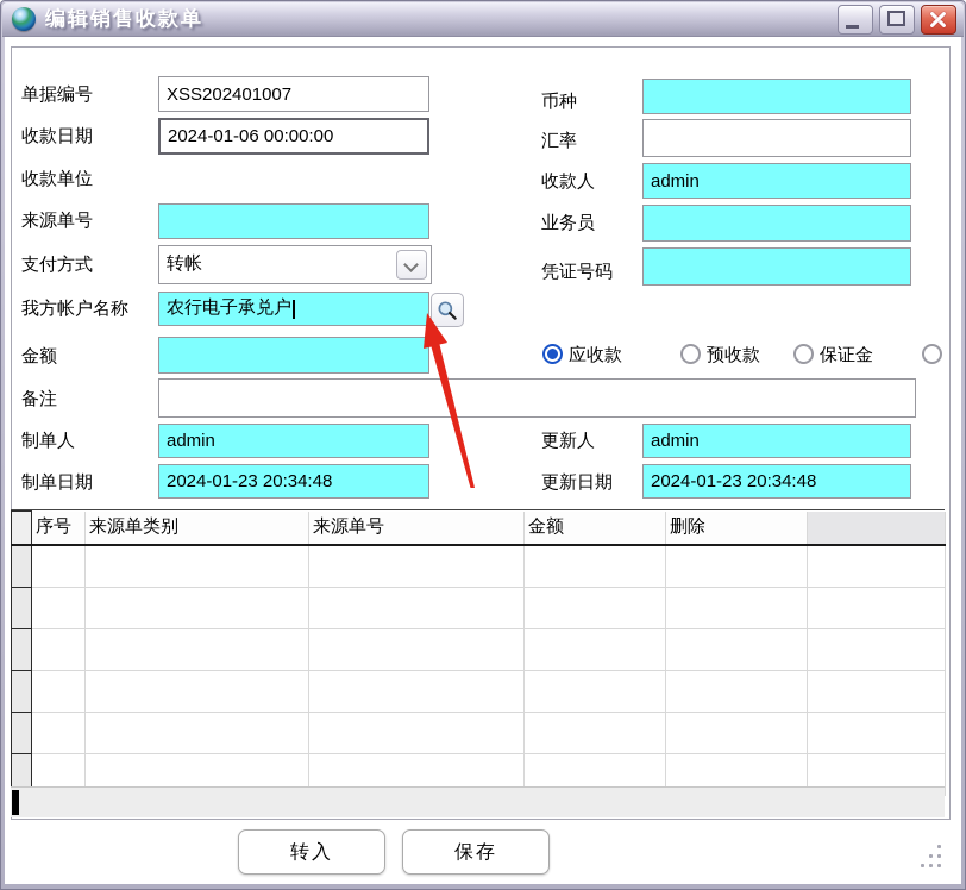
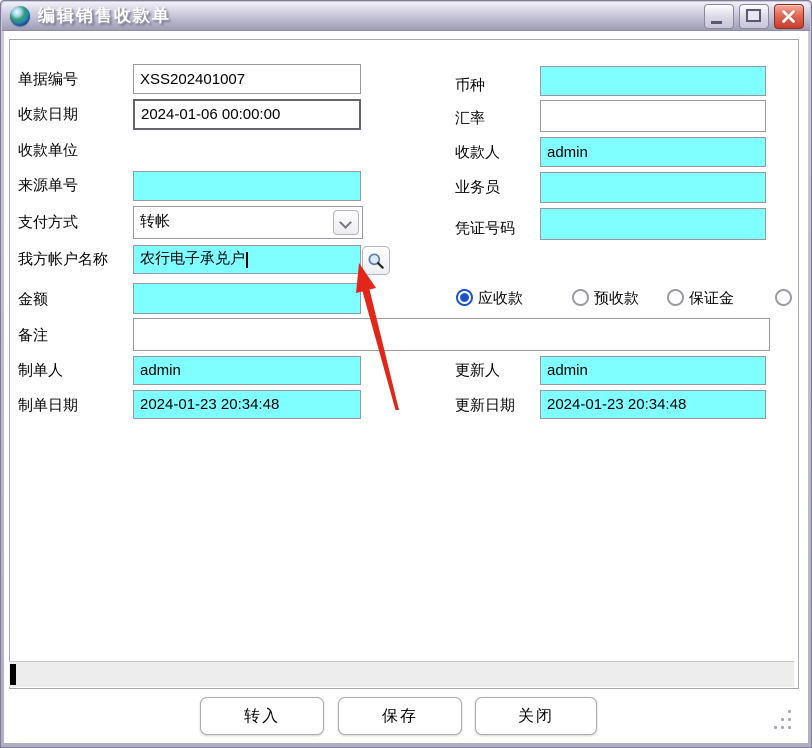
  编辑销售收款单
  单据编号
  收款日期
  收款单位
  来源单号
  支付方式
  我方帐户名称
  金额
  备注
  制单人
  制单日期
  XSS202401007
  2024-01-06 00:00:00
  转帐
  农行电子承兑户
  admin
  2024-01-23 20:34:48
  币种
  汇率
  收款人
  业务员
  凭证号码
  更新人
  更新日期
  admin
  应收款
  预收款
  保证金
  admin
  2024-01-23 20:34:48
- 	序号	来源单类别	来源单号	金额	删除
  转入
  保存
+ 关闭
